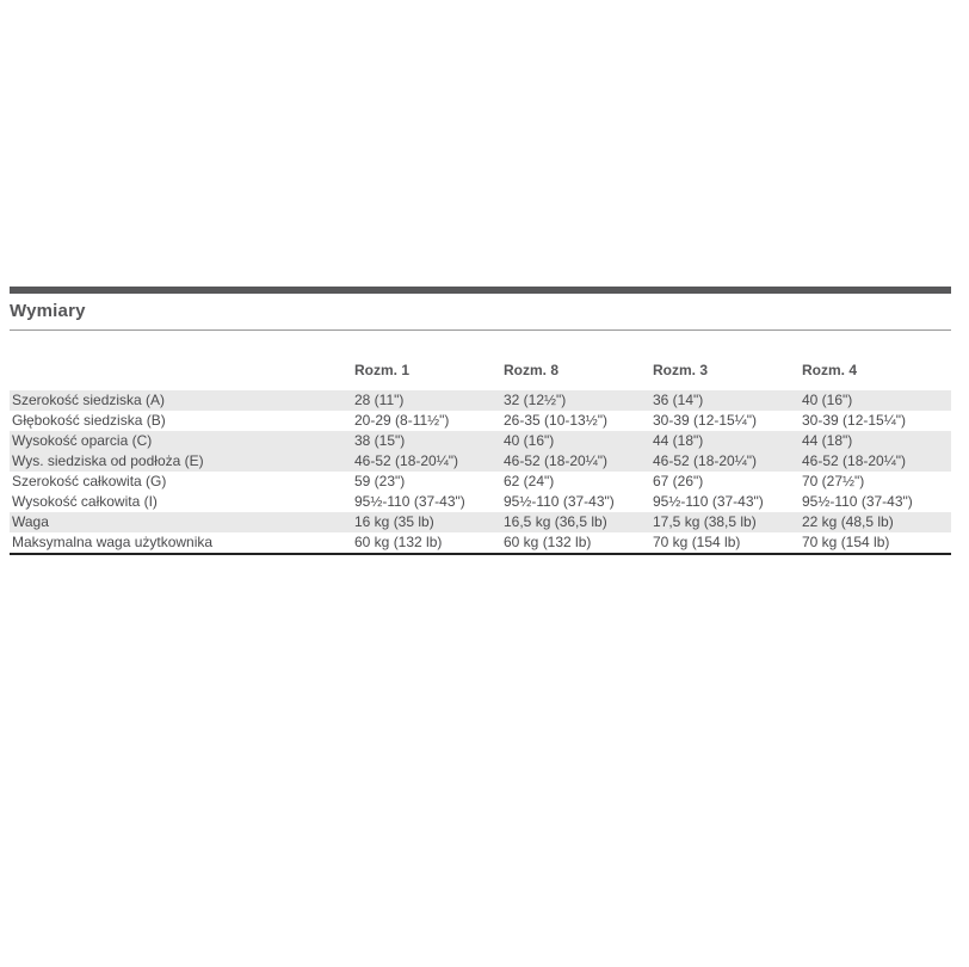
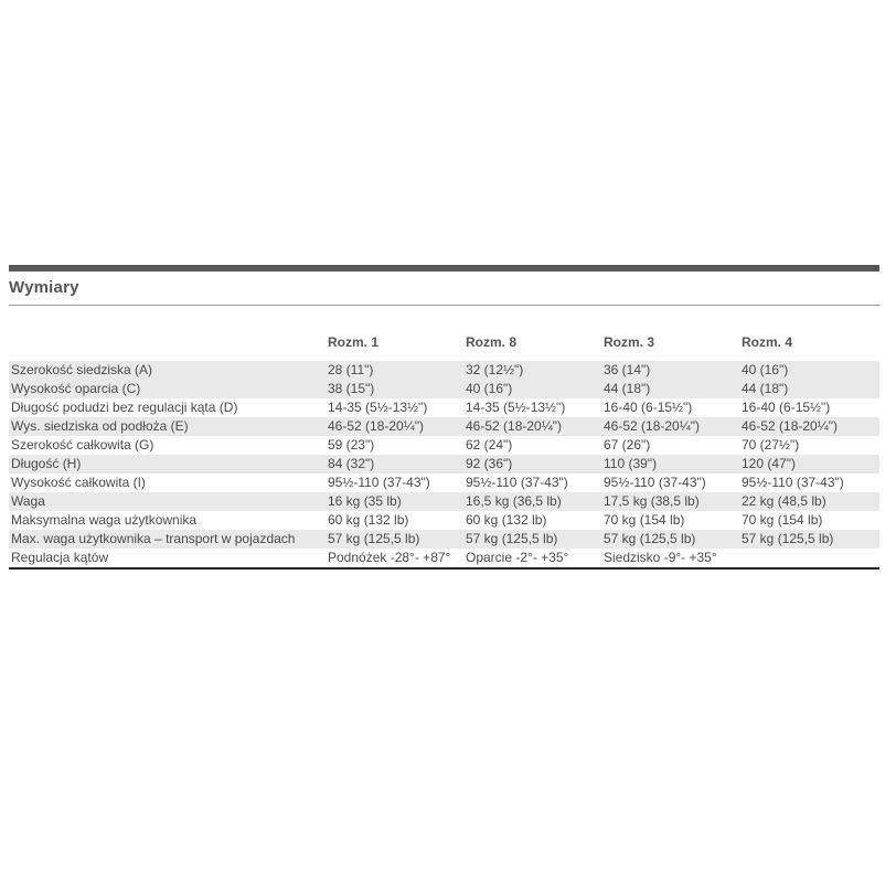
  Wymiary
  	Rozm. 1	Rozm. 8	Rozm. 3	Rozm. 4
  Szerokość siedziska (A)	28 (11")	32 (12½")	36 (14")	40 (16")
- Głębokość siedziska (B)	20-29 (8-11½")	26-35 (10-13½")	30-39 (12-15¼")	30-39 (12-15¼")
  Wysokość oparcia (C)	38 (15")	40 (16")	44 (18")	44 (18")
+ Długość podudzi bez regulacji kąta (D)	14-35 (5½-13½")	14-35 (5½-13½")	16-40 (6-15½")	16-40 (6-15½")
  Wys. siedziska od podłoża (E)	46-52 (18-20¼")	46-52 (18-20¼")	46-52 (18-20¼")	46-52 (18-20¼")
  Szerokość całkowita (G)	59 (23")	62 (24")	67 (26")	70 (27½")
+ Długość (H)	84 (32")	92 (36")	110 (39")	120 (47")
  Wysokość całkowita (I)	95½-110 (37-43")	95½-110 (37-43")	95½-110 (37-43")	95½-110 (37-43")
  Waga	16 kg (35 lb)	16,5 kg (36,5 lb)	17,5 kg (38,5 lb)	22 kg (48,5 lb)
  Maksymalna waga użytkownika	60 kg (132 lb)	60 kg (132 lb)	70 kg (154 lb)	70 kg (154 lb)
+ Max. waga użytkownika – transport w pojazdach	57 kg (125,5 lb)	57 kg (125,5 lb)	57 kg (125,5 lb)	57 kg (125,5 lb)
+ Regulacja kątów	Podnóżek -28°- +87°	Oparcie -2°- +35°	Siedzisko -9°- +35°
